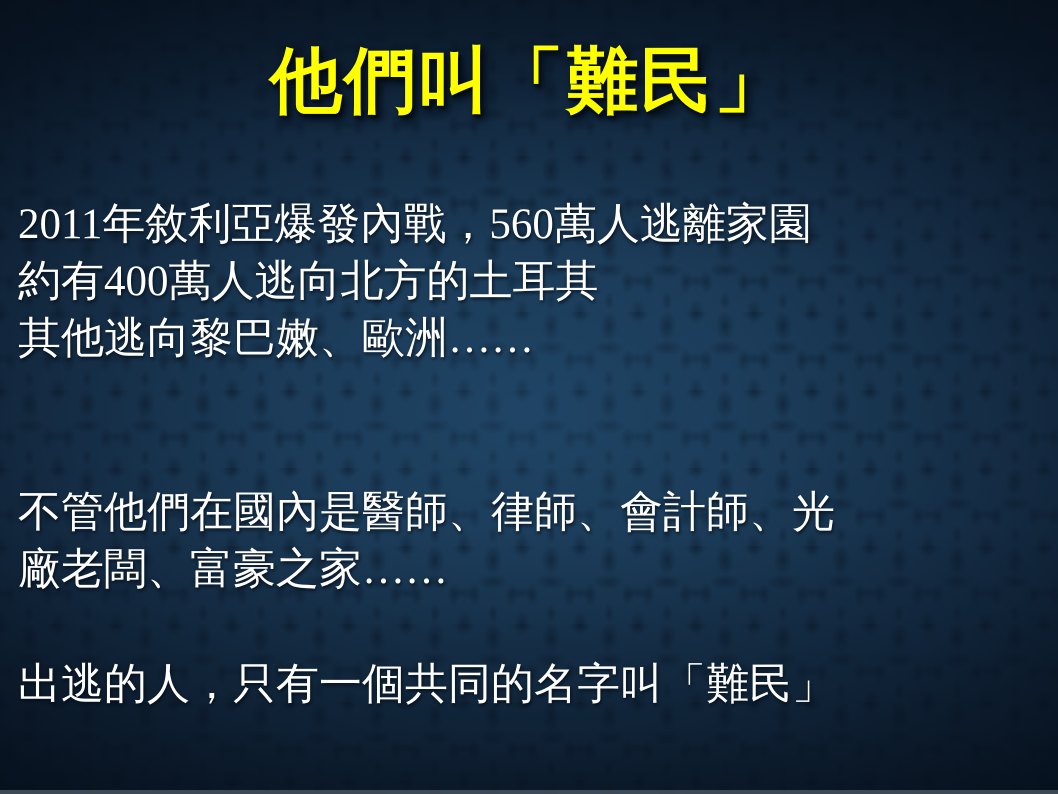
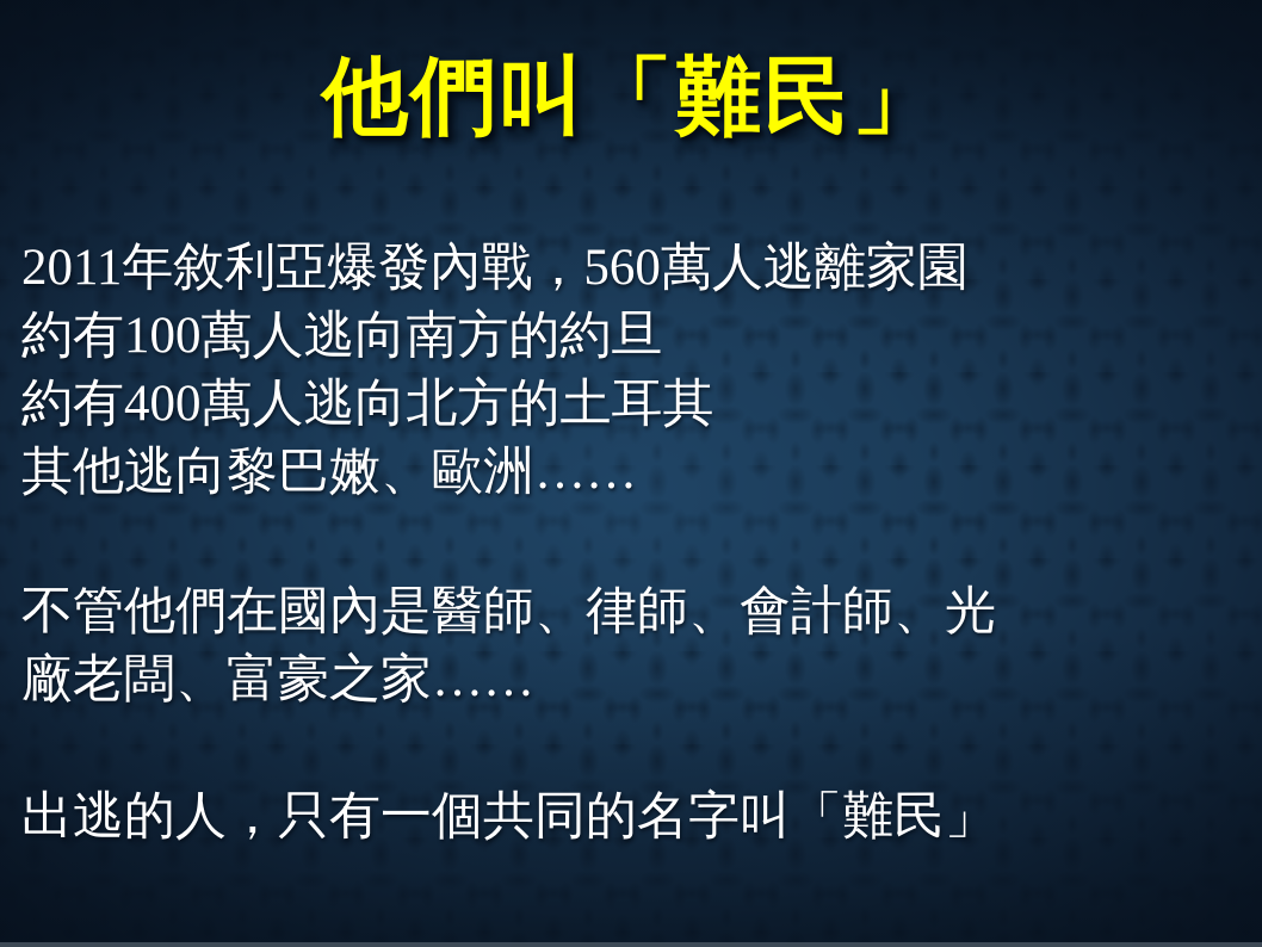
  他們叫「難民」
  2011年敘利亞爆發內戰，560萬人逃離家園
+ 約有100萬人逃向南方的約旦
  約有400萬人逃向北方的土耳其
  其他逃向黎巴嫩、歐洲……
  不管他們在國內是醫師、律師、會計師、光
  廠老闆、富豪之家……
  出逃的人，只有一個共同的名字叫「難民」
